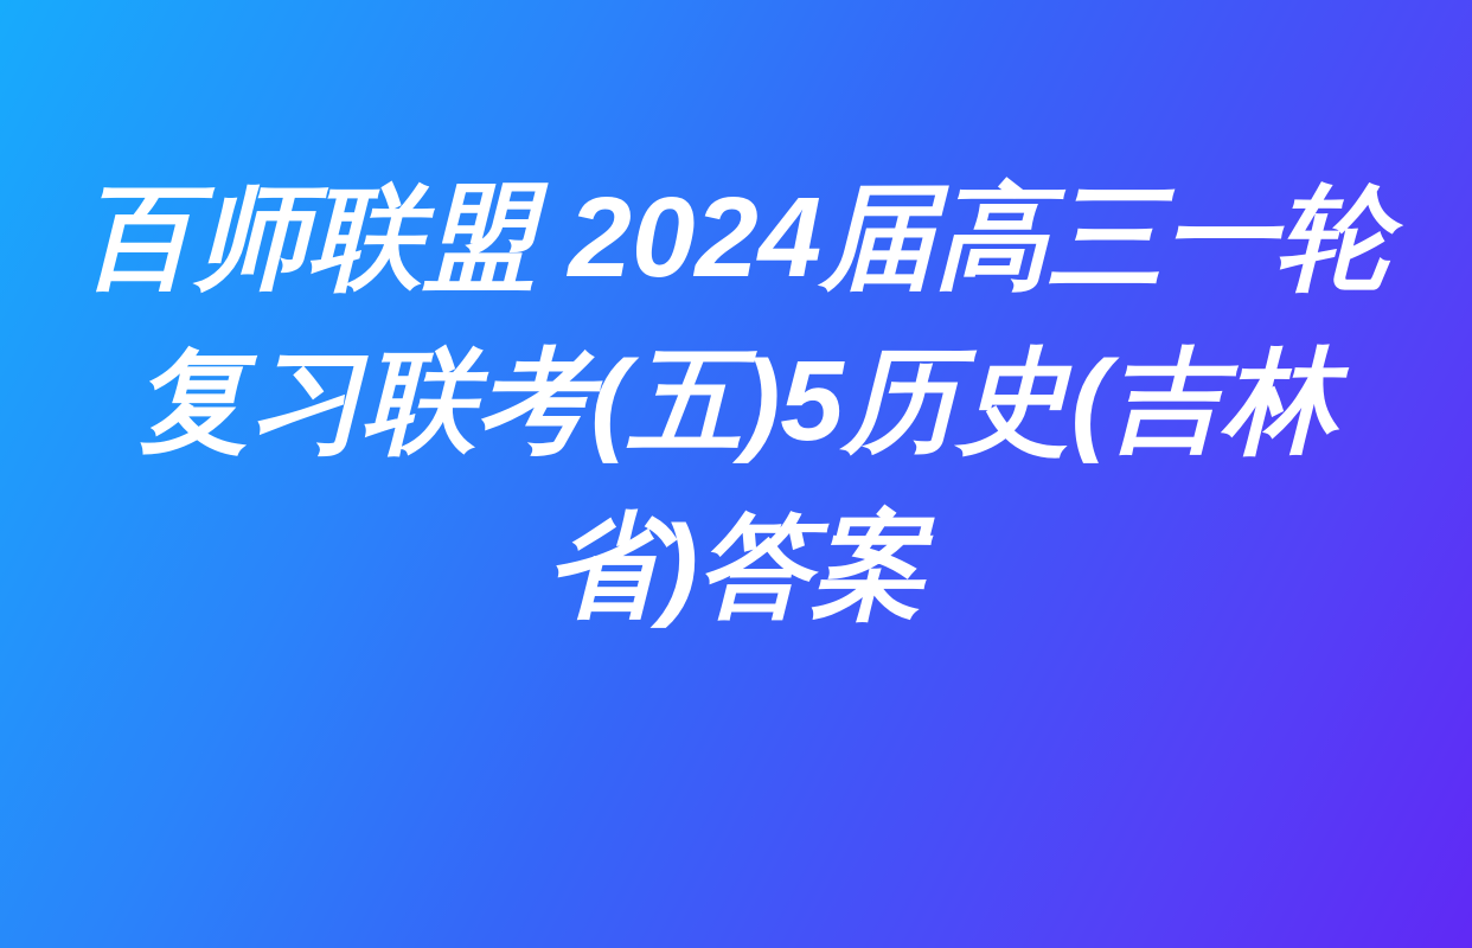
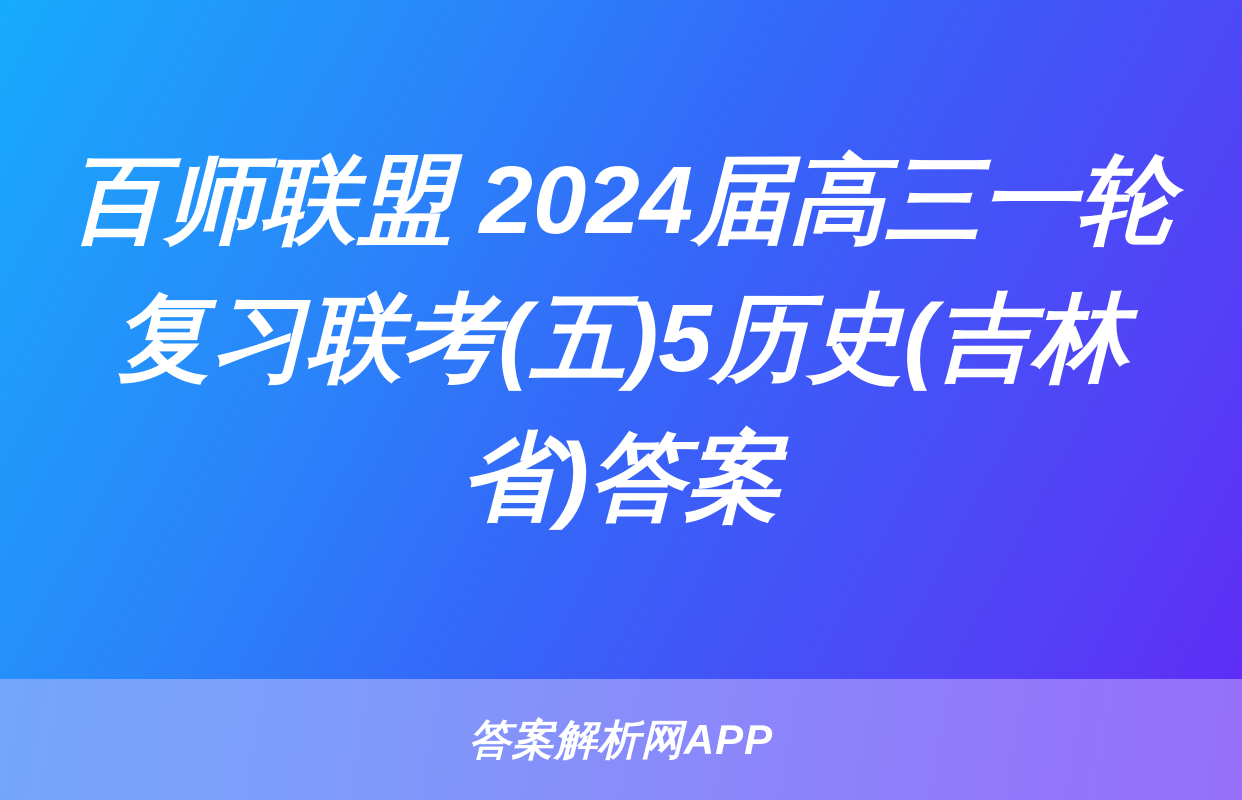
  百师联盟 2024届高三一轮复习联考(五)5历史(吉林省)答案
+ 答案解析网APP
